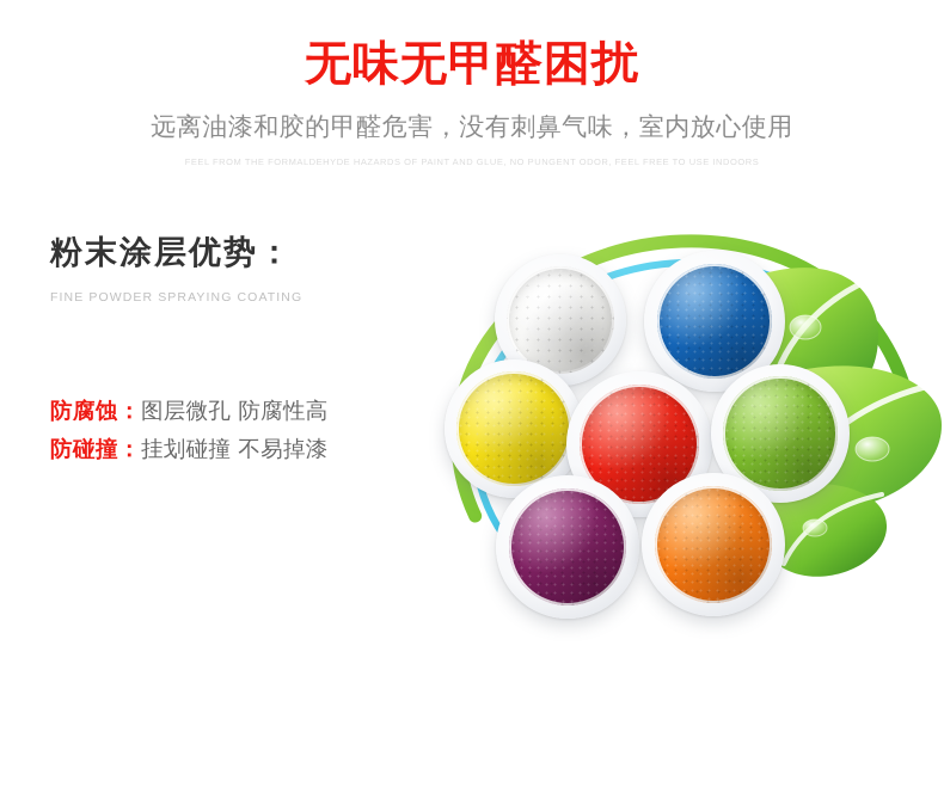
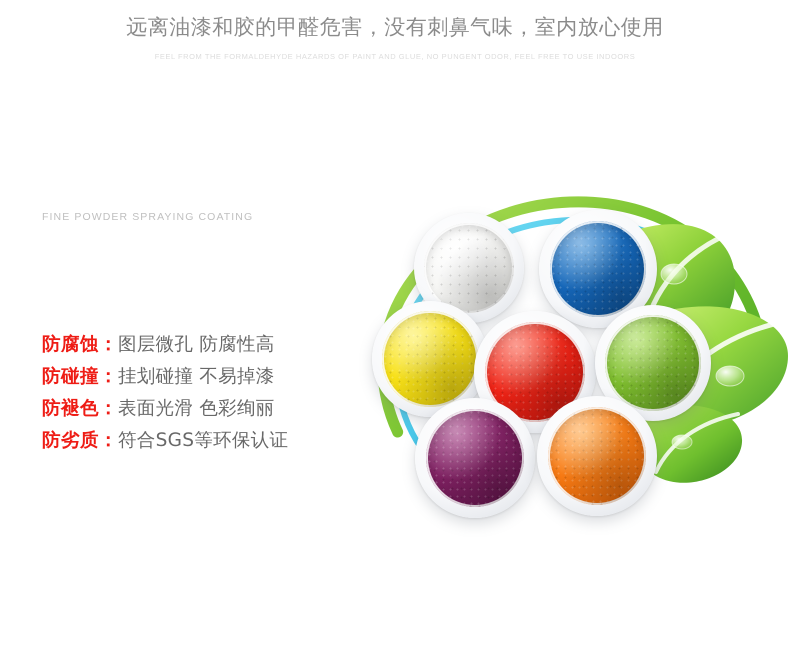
- 无味无甲醛困扰
  远离油漆和胶的甲醛危害，没有刺鼻气味，室内放心使用
  FEEL FROM THE FORMALDEHYDE HAZARDS OF PAINT AND GLUE, NO PUNGENT ODOR, FEEL FREE TO USE INDOORS
- 粉末涂层优势：
  FINE POWDER SPRAYING COATING
  防腐蚀：图层微孔 防腐性高
  防碰撞：挂划碰撞 不易掉漆
+ 防褪色：表面光滑 色彩绚丽
+ 防劣质：符合SGS等环保认证
